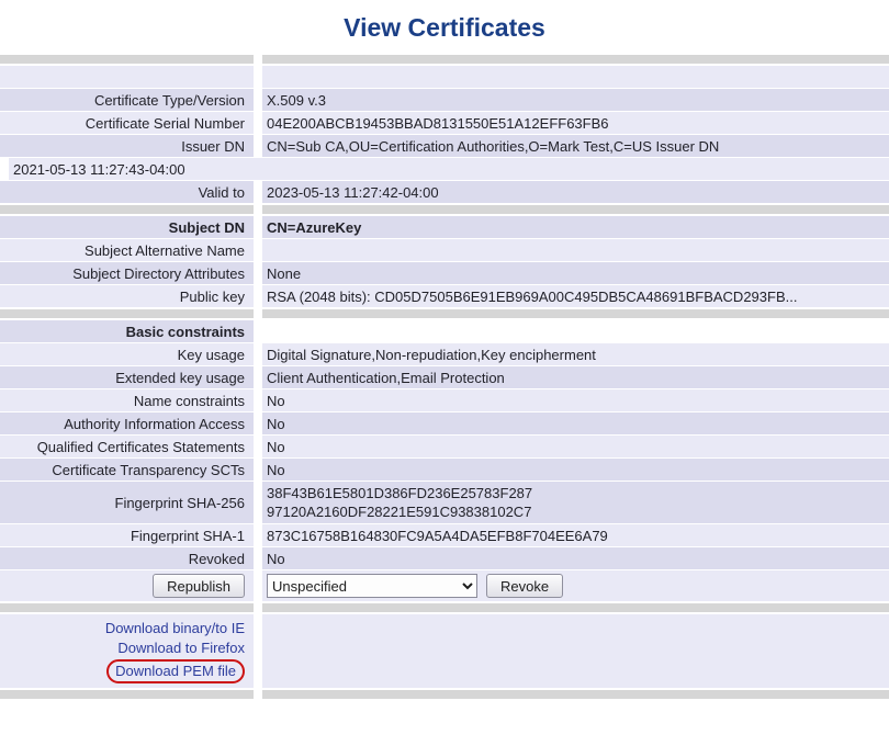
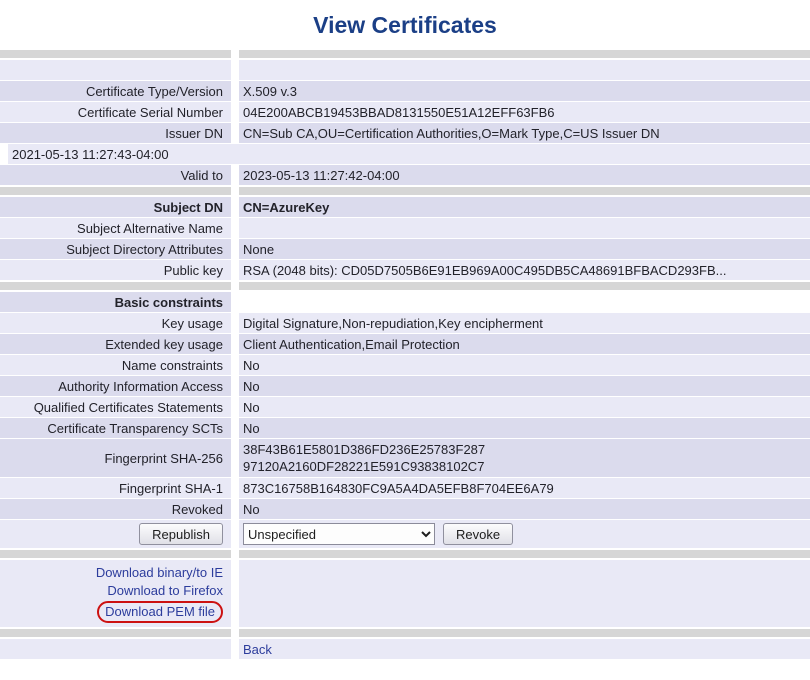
  View Certificates
  Certificate Type/Version
  X.509 v.3
  Certificate Serial Number
  04E200ABCB19453BBAD8131550E51A12EFF63FB6
  Issuer DN
- CN=Sub CA,OU=Certification Authorities,O=Mark Test,C=US Issuer DN
+ CN=Sub CA,OU=Certification Authorities,O=Mark Type,C=US Issuer DN
  2021-05-13 11:27:43-04:00
  Valid to
  2023-05-13 11:27:42-04:00
  Subject DN
  CN=AzureKey
  Subject Alternative Name
  Subject Directory Attributes
  None
  Public key
  RSA (2048 bits): CD05D7505B6E91EB969A00C495DB5CA48691BFBACD293FB...
  Basic constraints
  Key usage
  Digital Signature,Non-repudiation,Key encipherment
  Extended key usage
  Client Authentication,Email Protection
  Name constraints
  No
  Authority Information Access
  No
  Qualified Certificates Statements
  No
  Certificate Transparency SCTs
  No
  Fingerprint SHA-256
  38F43B61E5801D386FD236E25783F287
  97120A2160DF28221E591C93838102C7
  Fingerprint SHA-1
  873C16758B164830FC9A5A4DA5EFB8F704EE6A79
  Revoked
  No
  Republish
  Unspecified
  Revoke
  Download binary/to IE
  Download to Firefox
  Download PEM file
+ Back
